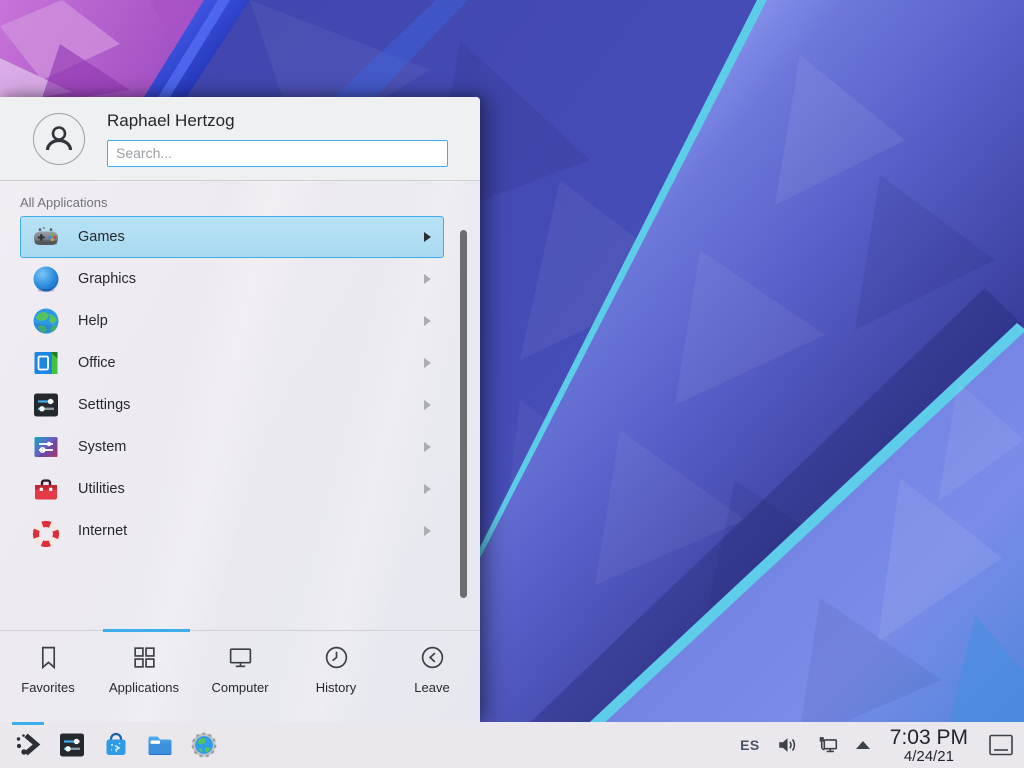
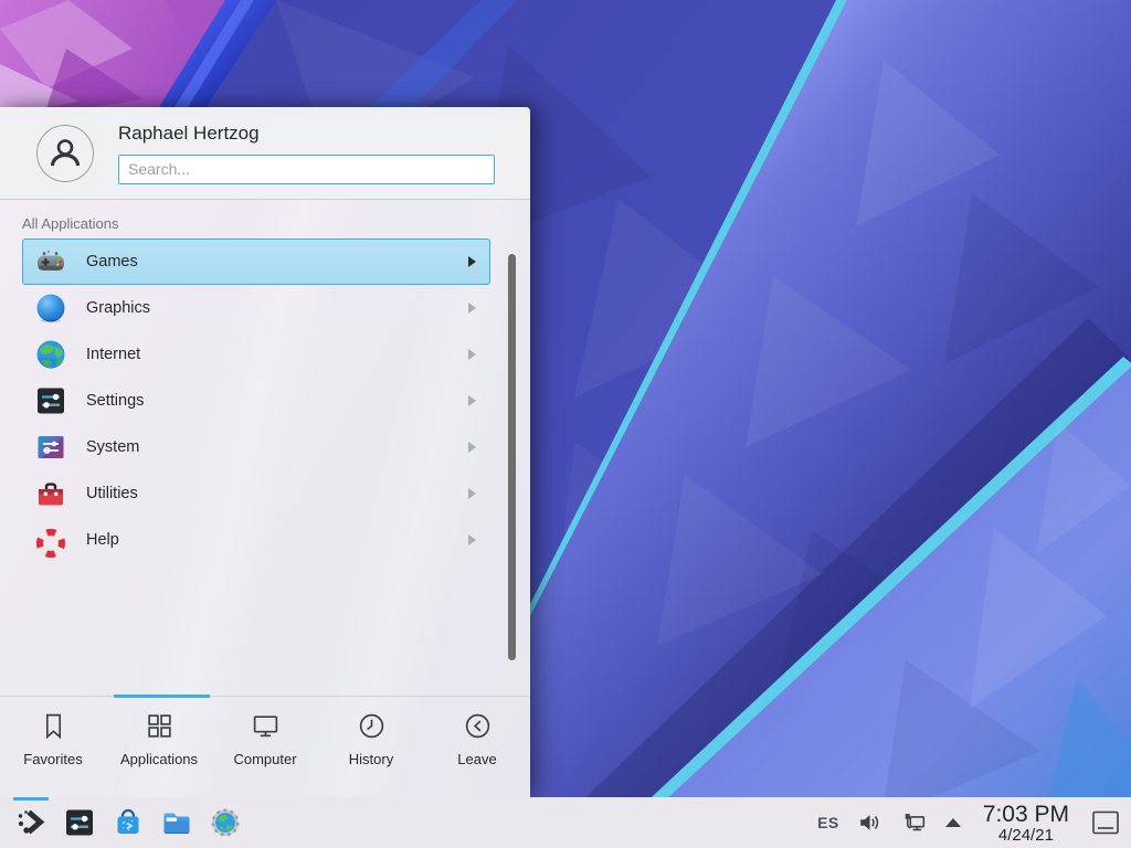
  Raphael Hertzog
  Search...
  All Applications
  Games
  Graphics
- Help
+ Internet
- Office
  Settings
  System
  Utilities
- Internet
+ Help
  Favorites
  Applications
  Computer
  History
  Leave
  ES
  7:03 PM
  4/24/21
